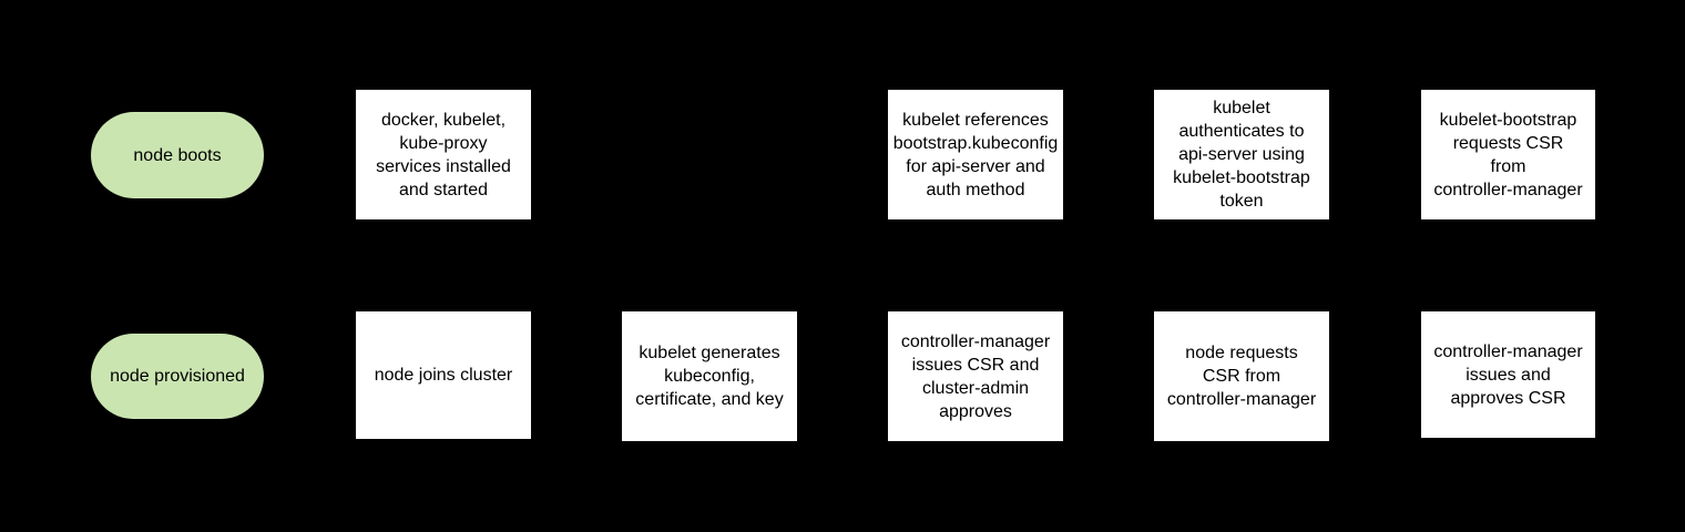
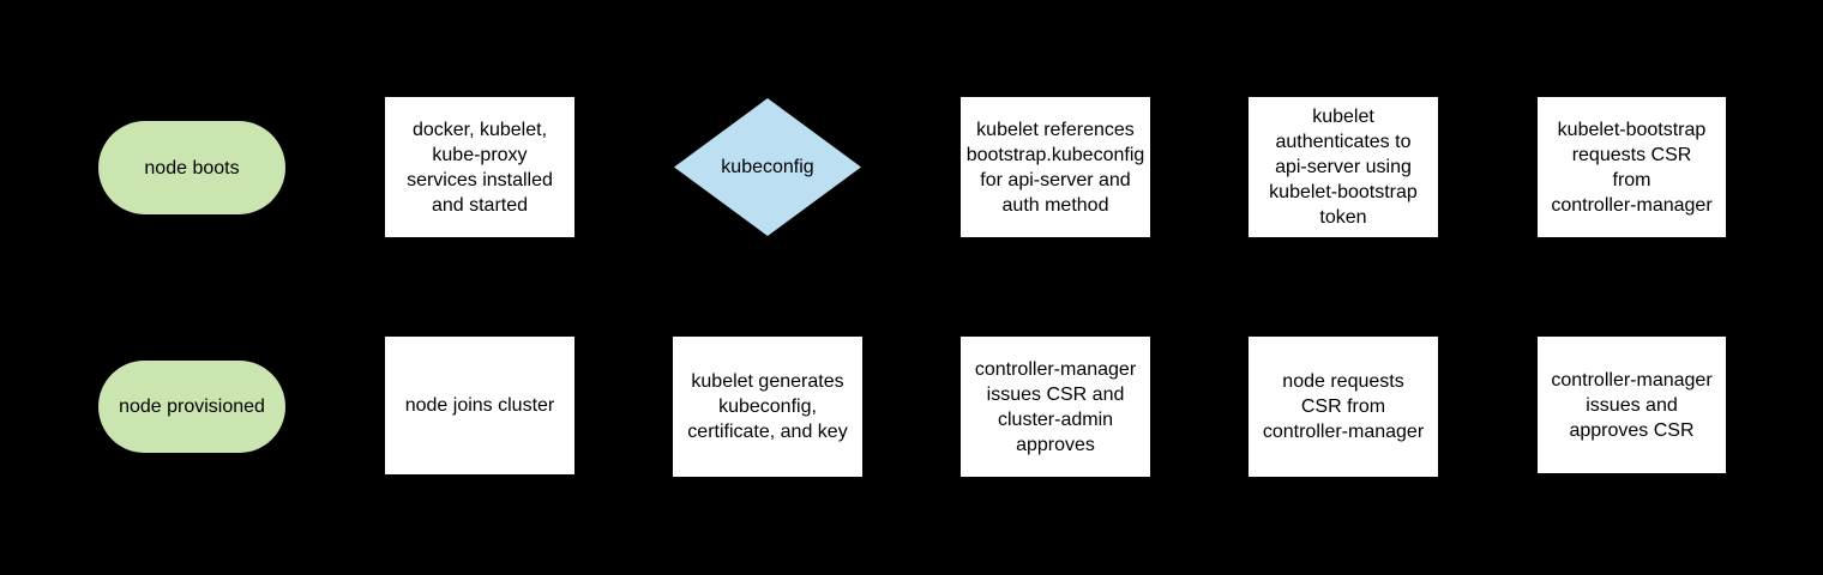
  node boots
  docker, kubelet,
  kube-proxy
  services installed
  and started
+ kubeconfig
  kubelet references
  bootstrap.kubeconfig
  for api-server and
  auth method
  kubelet
  authenticates to
  api-server using
  kubelet-bootstrap
  token
  kubelet-bootstrap
  requests CSR
  from
  controller-manager
  node provisioned
  node joins cluster
  kubelet generates
  kubeconfig,
  certificate, and key
  controller-manager
  issues CSR and
  cluster-admin
  approves
  node requests
  CSR from
  controller-manager
  controller-manager
  issues and
  approves CSR
